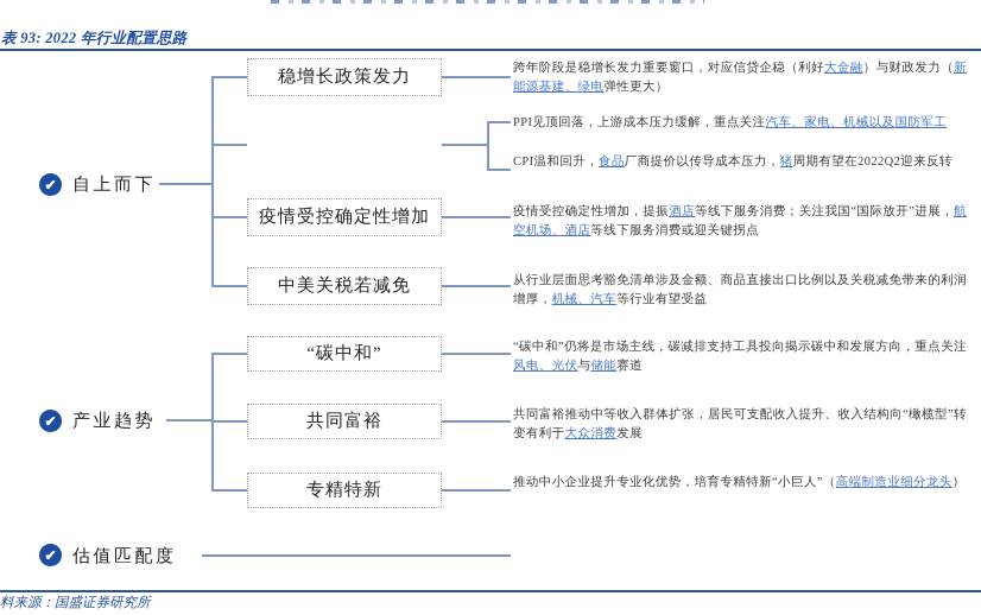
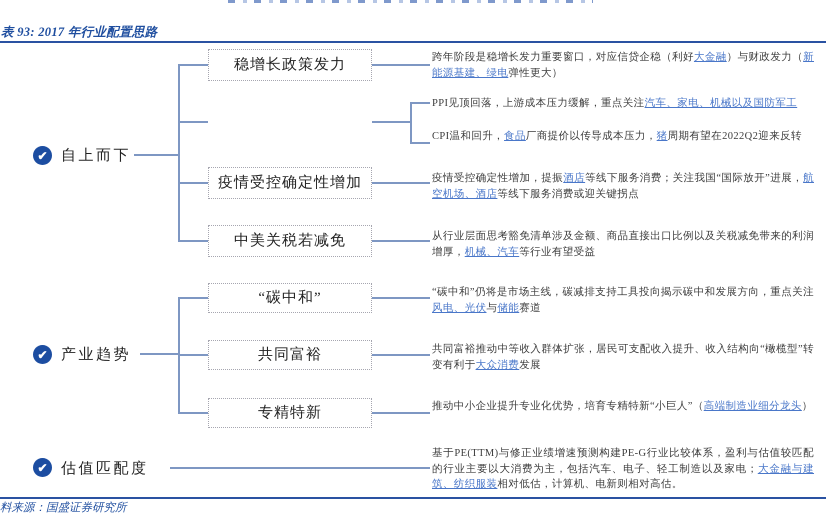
- 表 93: 2022 年行业配置思路
+ 表 93: 2017 年行业配置思路
  ✔
  自上而下
  稳增长政策发力
  疫情受控确定性增加
  中美关税若减免
  跨年阶段是稳增长发力重要窗口，对应信贷企稳（利好大金融）与财政发力（新能源基建、绿电弹性更大）
  PPI见顶回落，上游成本压力缓解，重点关注汽车、家电、机械以及国防军工
  CPI温和回升，食品厂商提价以传导成本压力，猪周期有望在2022Q2迎来反转
  疫情受控确定性增加，提振酒店等线下服务消费；关注我国“国际放开”进展，航空机场、酒店等线下服务消费或迎关键拐点
  从行业层面思考豁免清单涉及金额、商品直接出口比例以及关税减免带来的利润增厚，机械、汽车等行业有望受益
  ✔
  产业趋势
  “碳中和”
  共同富裕
  专精特新
  “碳中和”仍将是市场主线，碳减排支持工具投向揭示碳中和发展方向，重点关注风电、光伏与储能赛道
  共同富裕推动中等收入群体扩张，居民可支配收入提升、收入结构向“橄榄型”转变有利于大众消费发展
  推动中小企业提升专业化优势，培育专精特新“小巨人”（高端制造业细分龙头）
  ✔
  估值匹配度
+ 基于PE(TTM)与修正业绩增速预测构建PE-G行业比较体系，盈利与估值较匹配的行业主要以大消费为主，包括汽车、电子、轻工制造以及家电；大金融与建筑、纺织服装相对低估，计算机、电新则相对高估。
  料来源：国盛证券研究所
